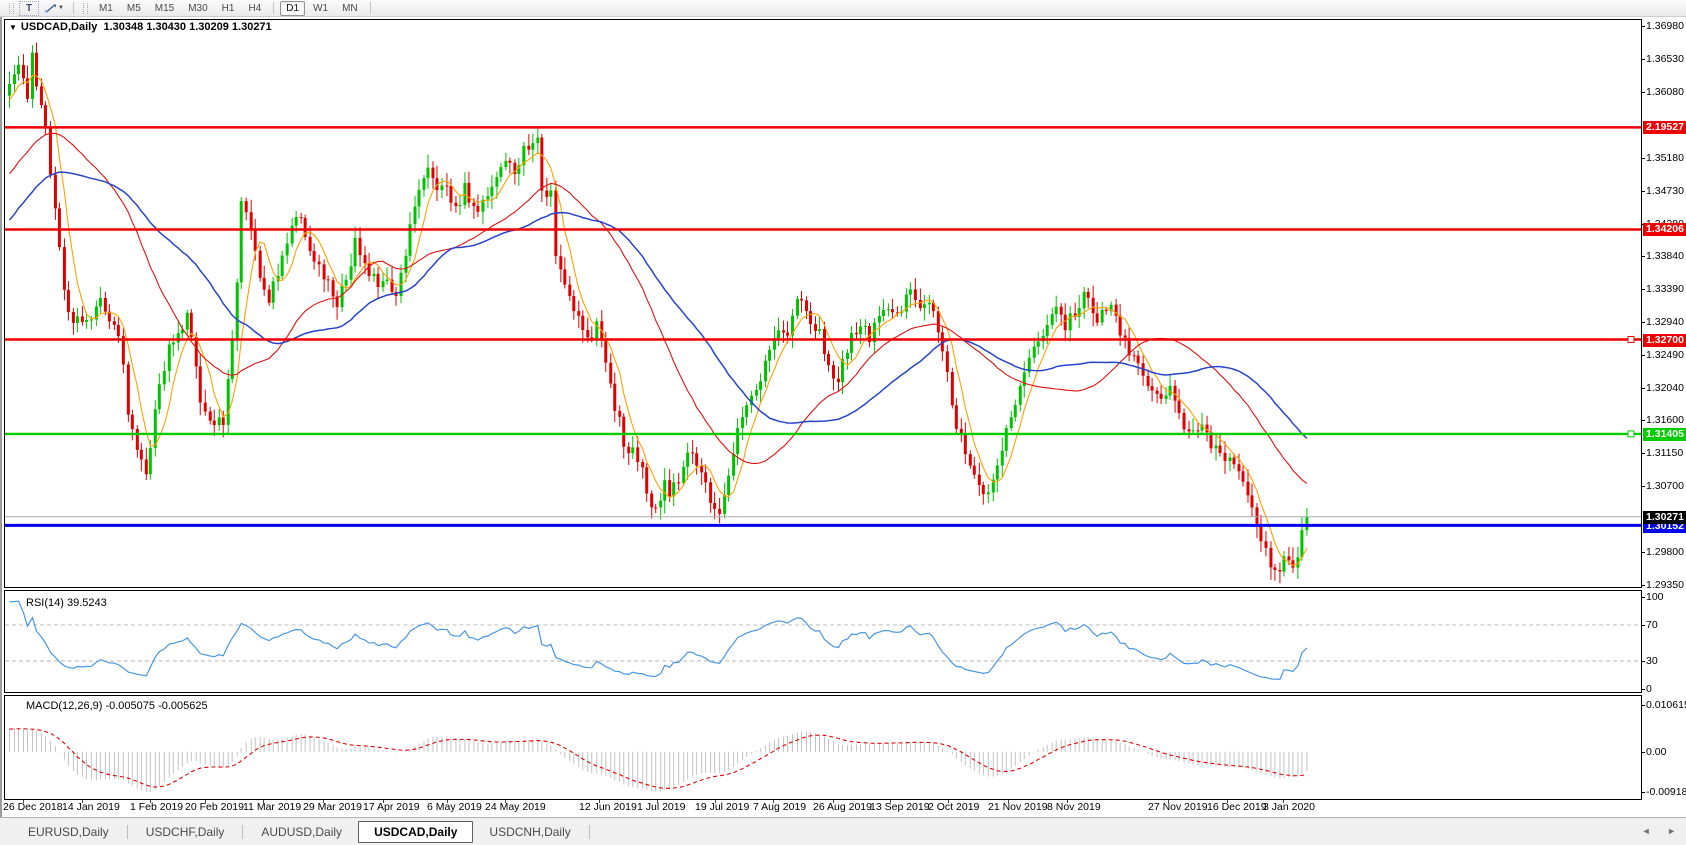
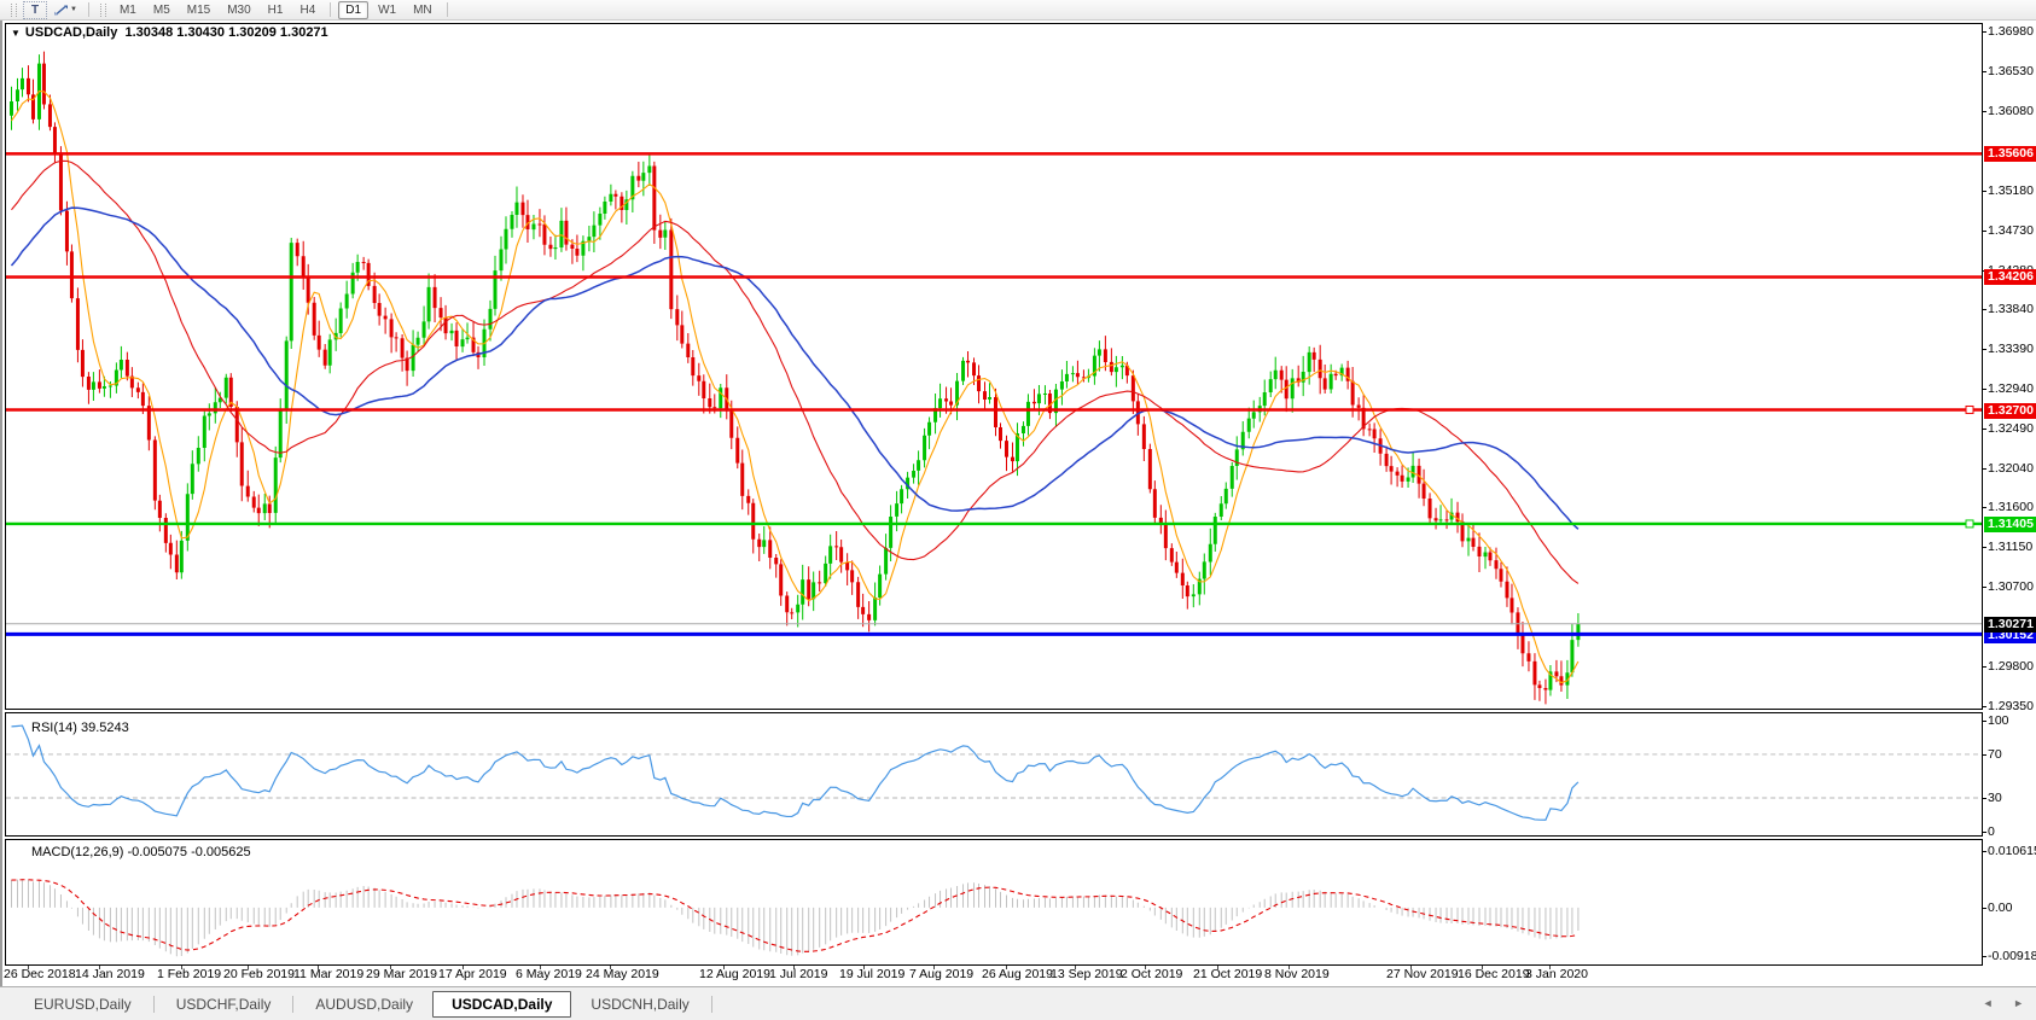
  T
  M1
  M5
  M15
  M30
  H1
  H4
  D1
  W1
  MN
  ▼ USDCAD,Daily 1.30348 1.30430 1.30209 1.30271
  RSI(14) 39.5243
  MACD(12,26,9) -0.005075 -0.005625
  1.36980
  1.36530
  1.36080
  1.35180
  1.34730
  1.33840
  1.33390
  1.32940
  1.32490
  1.32040
  1.31600
  1.31150
  1.30700
  1.29800
  1.29350
  100
  70
  30
  0
  0.01061
  0.00
  -0.00918
- 2.19527
+ 1.35606
  1.34206
  1.32700
  1.31405
  1.30152
  1.30271
  26 Dec 2018
  14 Jan 2019
  1 Feb 2019
  20 Feb 2019
  11 Mar 2019
  29 Mar 2019
  17 Apr 2019
  6 May 2019
  24 May 2019
- 12 Jun 2019
+ 12 Aug 2019
  1 Jul 2019
  19 Jul 2019
  7 Aug 2019
  26 Aug 2019
  13 Sep 2019
  2 Oct 2019
- 21 Nov 2019
+ 21 Oct 2019
  8 Nov 2019
  27 Nov 2019
  16 Dec 2019
  3 Jan 2020
  EURUSD,Daily
  USDCHF,Daily
  AUDUSD,Daily
  USDCAD,Daily
  USDCNH,Daily
  ◄ ►
